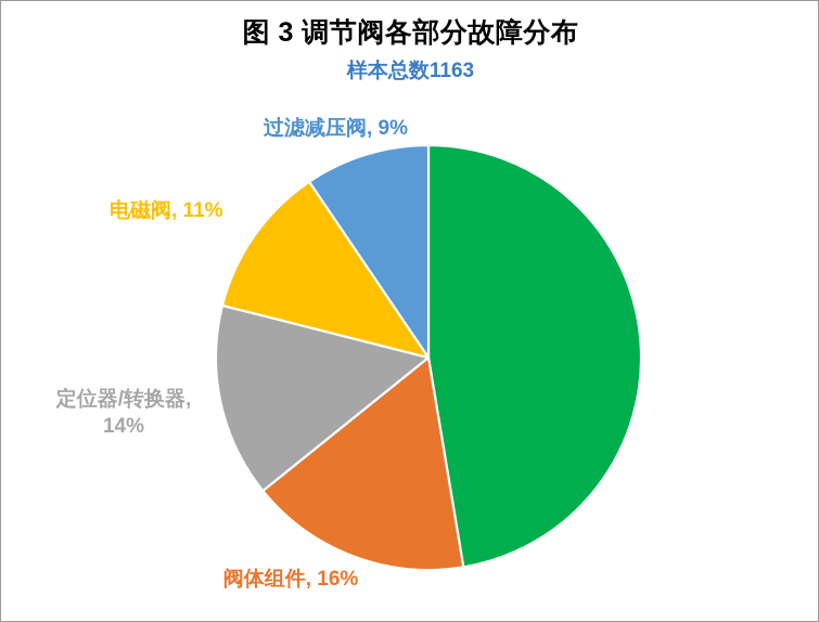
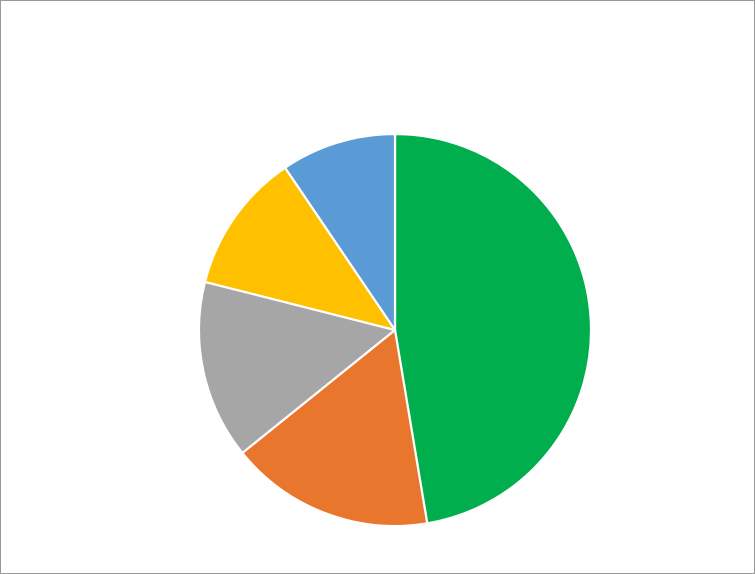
- 图 3 调节阀各部分故障分布
- 样本总数1163
- 阀体组件, 16%
- 定位器/转换器,
- 14%
- 电磁阀, 11%
- 过滤减压阀, 9%
